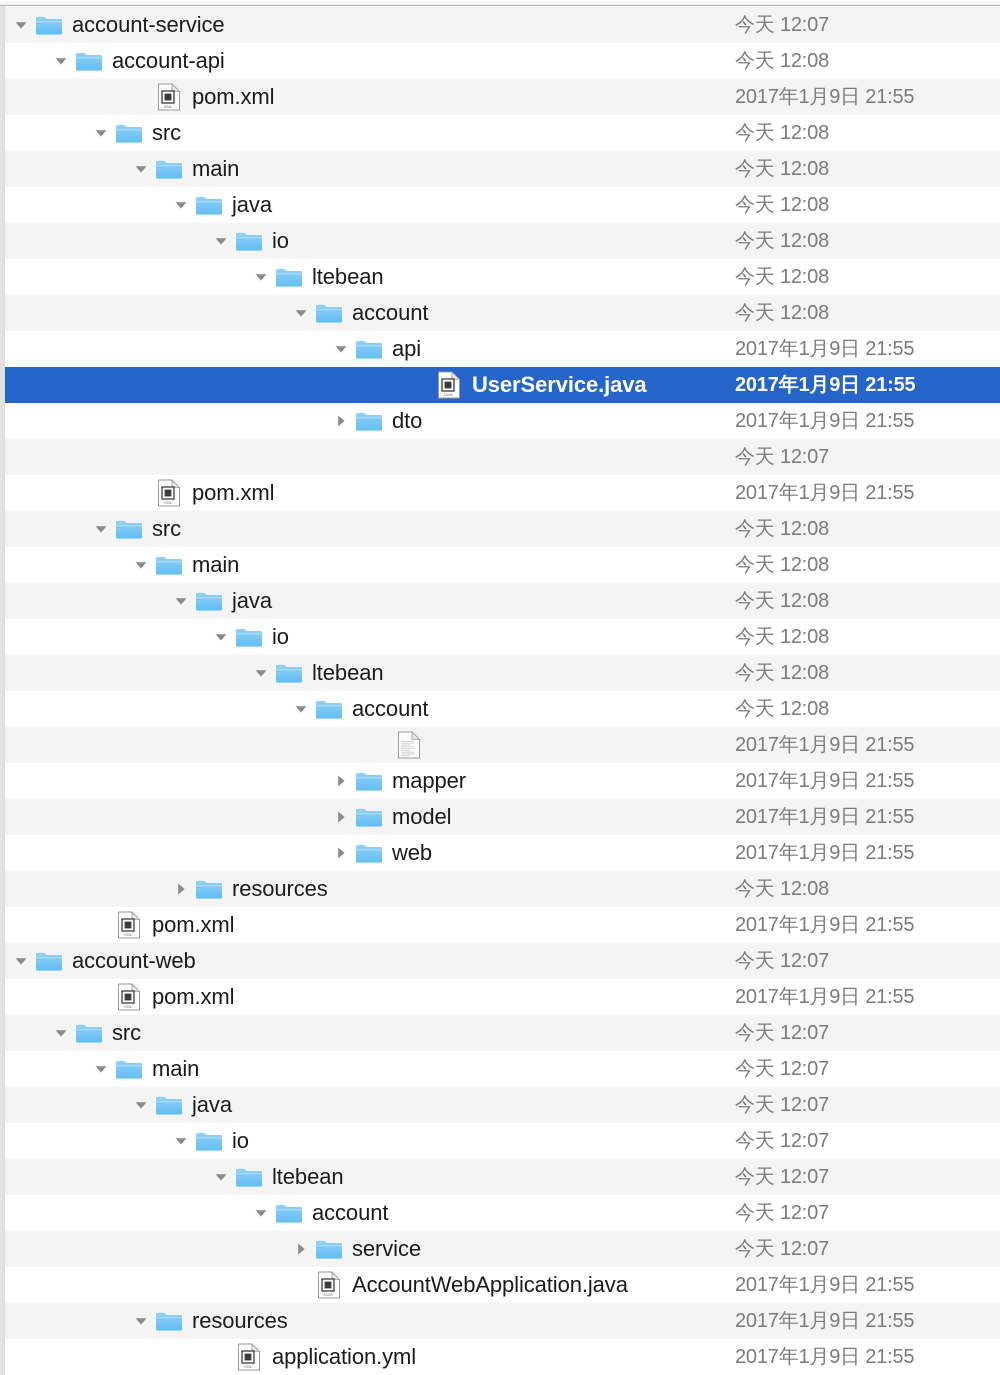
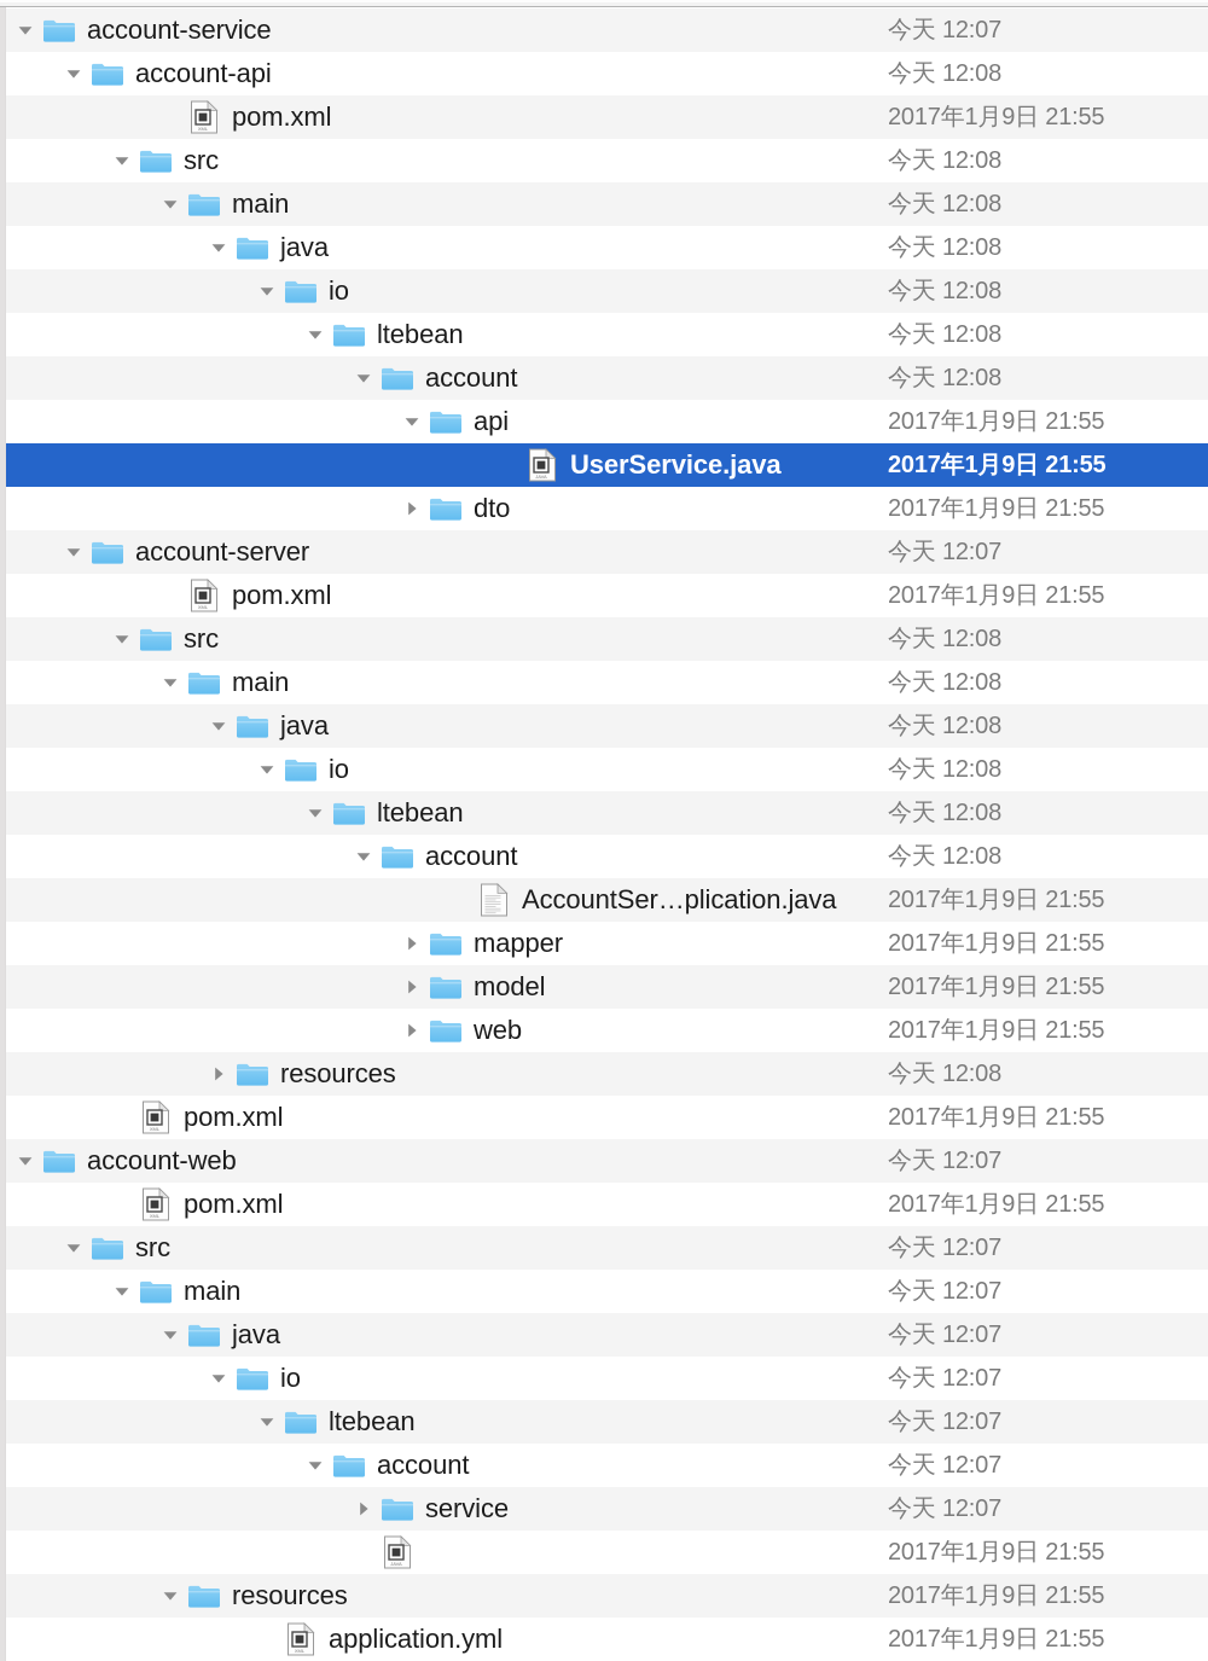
  account-service
  今天 12:07
  account-api
  今天 12:08
  pom.xml
  2017年1月9日 21:55
  src
  今天 12:08
  main
  今天 12:08
  java
  今天 12:08
  io
  今天 12:08
  ltebean
  今天 12:08
  account
  今天 12:08
  api
  2017年1月9日 21:55
  UserService.java
  2017年1月9日 21:55
  dto
  2017年1月9日 21:55
+ account-server
  今天 12:07
  pom.xml
  2017年1月9日 21:55
  src
  今天 12:08
  main
  今天 12:08
  java
  今天 12:08
  io
  今天 12:08
  ltebean
  今天 12:08
  account
  今天 12:08
+ AccountSer…plication.java
  2017年1月9日 21:55
  mapper
  2017年1月9日 21:55
  model
  2017年1月9日 21:55
  web
  2017年1月9日 21:55
  resources
  今天 12:08
  pom.xml
  2017年1月9日 21:55
  account-web
  今天 12:07
  pom.xml
  2017年1月9日 21:55
  src
  今天 12:07
  main
  今天 12:07
  java
  今天 12:07
  io
  今天 12:07
  ltebean
  今天 12:07
  account
  今天 12:07
  service
  今天 12:07
- AccountWebApplication.java
  2017年1月9日 21:55
  resources
  2017年1月9日 21:55
  application.yml
  2017年1月9日 21:55
